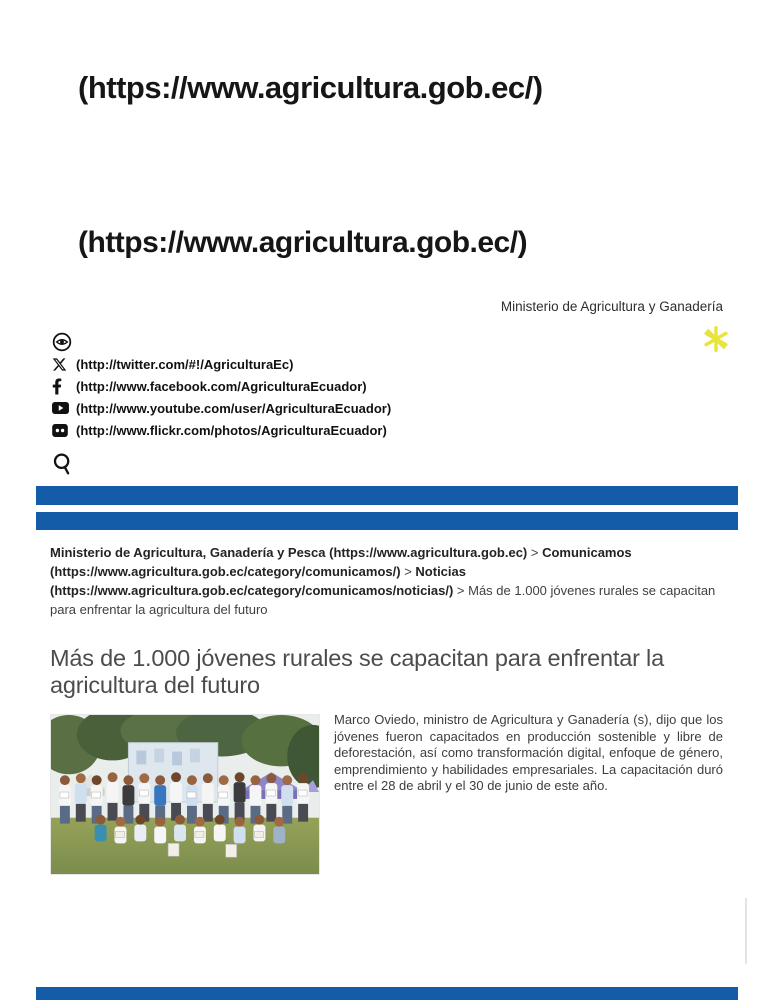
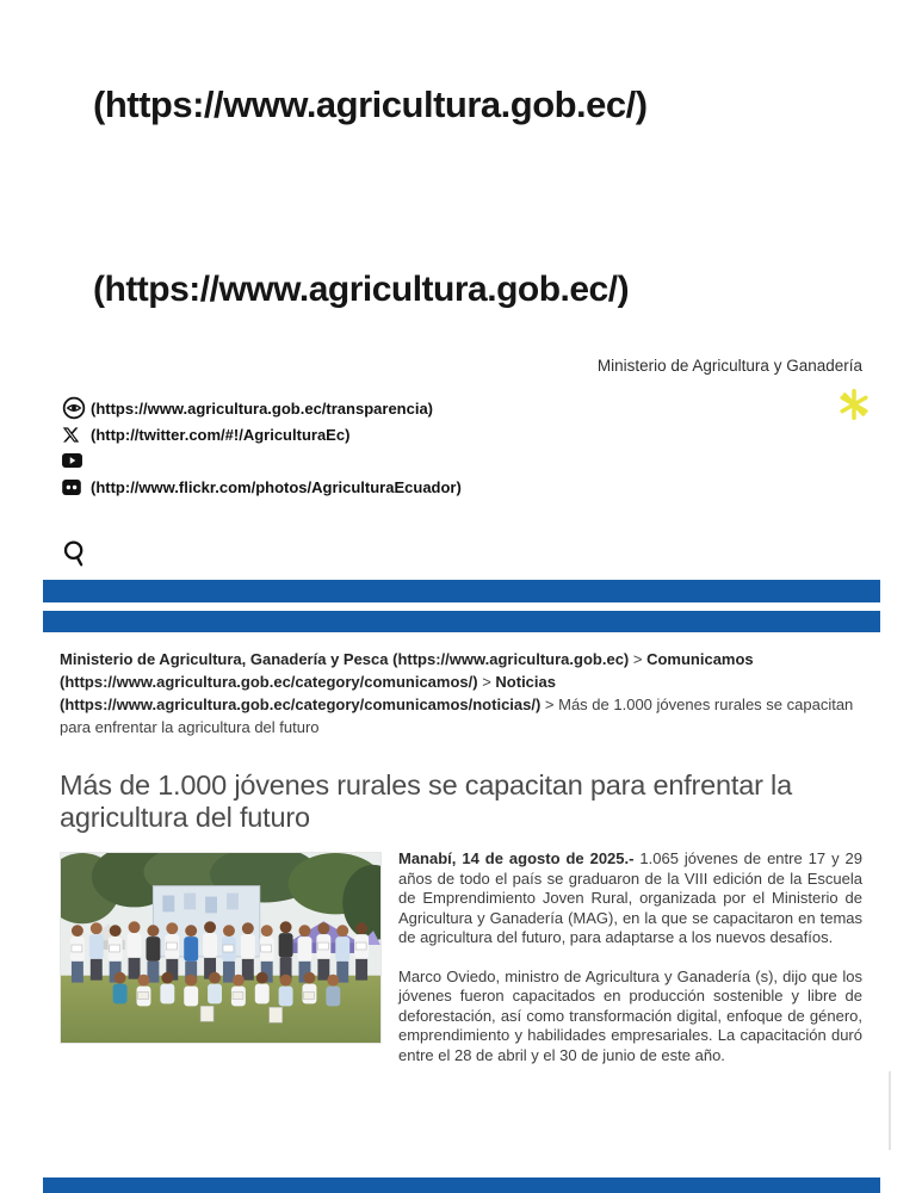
  (https://www.agricultura.gob.ec/)
  (https://www.agricultura.gob.ec/)
  Ministerio de Agricultura y Ganadería
+ (https://www.agricultura.gob.ec/transparencia)
  (http://twitter.com/#!/AgriculturaEc)
- (http://www.facebook.com/AgriculturaEcuador)
- (http://www.youtube.com/user/AgriculturaEcuador)
  (http://www.flickr.com/photos/AgriculturaEcuador)
  Ministerio de Agricultura, Ganadería y Pesca (https://www.agricultura.gob.ec) > Comunicamos (https://www.agricultura.gob.ec/category/comunicamos/) > Noticias (https://www.agricultura.gob.ec/category/comunicamos/noticias/) > Más de 1.000 jóvenes rurales se capacitan para enfrentar la agricultura del futuro
  Más de 1.000 jóvenes rurales se capacitan para enfrentar la agricultura del futuro
+ Manabí, 14 de agosto de 2025.- 1.065 jóvenes de entre 17 y 29 años de todo el país se graduaron de la VIII edición de la Escuela de Emprendimiento Joven Rural, organizada por el Ministerio de Agricultura y Ganadería (MAG), en la que se capacitaron en temas de agricultura del futuro, para adaptarse a los nuevos desafíos.
  Marco Oviedo, ministro de Agricultura y Ganadería (s), dijo que los jóvenes fueron capacitados en producción sostenible y libre de deforestación, así como transformación digital, enfoque de género, emprendimiento y habilidades empresariales. La capacitación duró entre el 28 de abril y el 30 de junio de este año.
